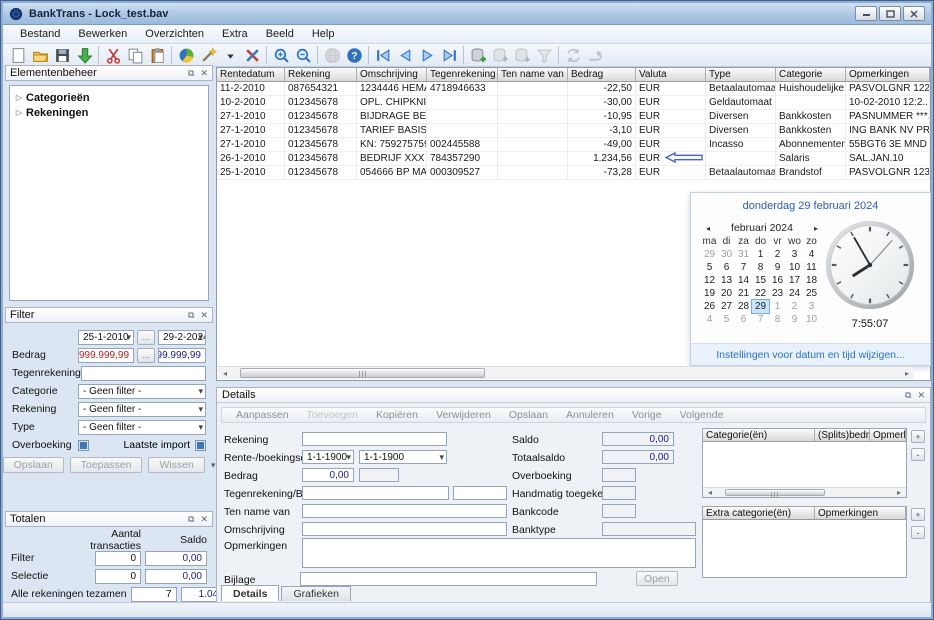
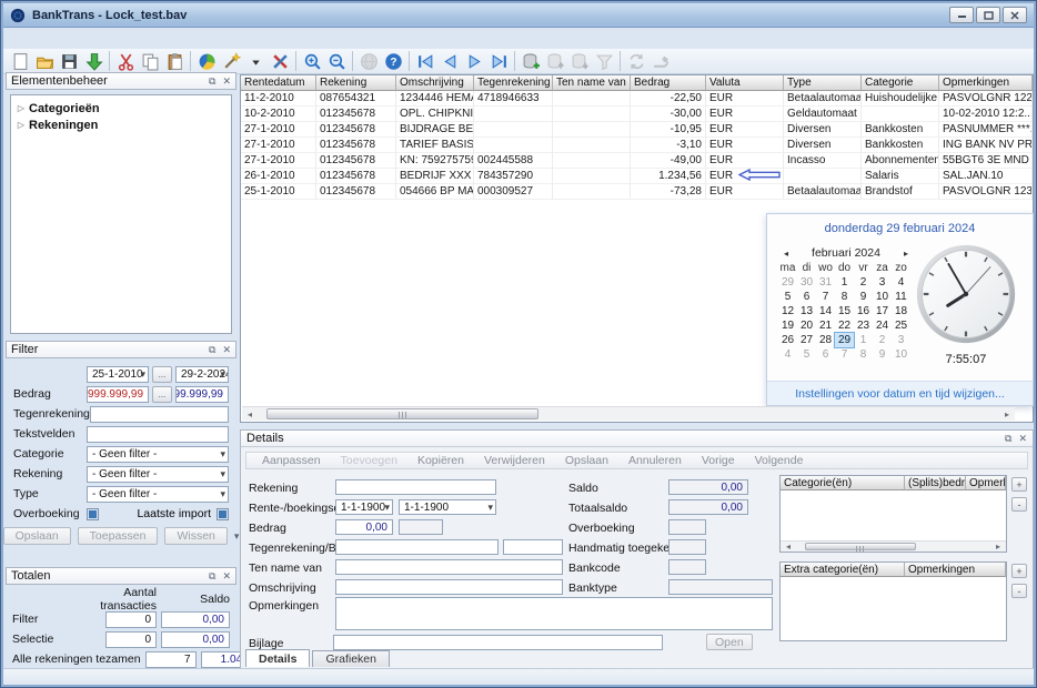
  BankTrans - Lock_test.bav
- Bestand
- Bewerken
- Overzichten
- Extra
- Beeld
- Help
  ?
  Elementenbeheer
  ⧉
  ✕
  ▷
  Categorieën
  ▷
  Rekeningen
  Filter
  ⧉
  ✕
  25-1-2010
  ...
  29-2-2024
  Bedrag
  .999.999,99
  ...
  99.999,99
  Tegenrekening
+ Tekstvelden
  Categorie
  - Geen filter -
  Rekening
  - Geen filter -
  Type
  - Geen filter -
  Overboeking
  Laatste import
  Opslaan
  Toepassen
  Wissen
  ▾
  Totalen
  ⧉
  ✕
  Aantal transacties
  Saldo
  Filter
  0
  0,00
  Selectie
  0
  0,00
  Alle rekeningen tezamen
  7
  Rentedatum
  Rekening
  Omschrijving
  Tegenrekening
  Ten name van
  Bedrag
  Valuta
  Type
  Categorie
  Opmerkingen
  11-2-2010
  087654321
  1234446 HEMA
  4718946633
  -22,50
  EUR
  Betaalautomaa
  Huishoudelijke
  PASVOLGNR 122
  10-2-2010
  012345678
  -30,00
  EUR
  Geldautomaat
  10-02-2010 12:2...
  27-1-2010
  012345678
  -10,95
  EUR
  Diversen
  Bankkosten
  PASNUMMER ***.
  27-1-2010
  012345678
  -3,10
  EUR
  Diversen
  Bankkosten
  ING BANK NV PR
  27-1-2010
  012345678
  KN: 759275759
  002445588
  -49,00
  EUR
  Incasso
  Abonnementen
  55BGT6 3E MND
  26-1-2010
  012345678
  BEDRIJF XXX
  784357290
  1.234,56
  EUR
  Salaris
  SAL.JAN.10
  25-1-2010
  012345678
  000309527
  -73,28
  EUR
  Betaalautomaa
  Brandstof
  PASVOLGNR 123
  donderdag 29 februari 2024
  ◂
  februari 2024
  ▸
  ma
  di
- za
+ wo
  do
  vr
- wo
+ za
  zo
  29
  30
  31
  1
  2
  3
  4
  5
  6
  7
  8
  9
  10
  11
  12
  13
  14
  15
  16
  17
  18
  19
  20
  21
  22
  23
  24
  25
  26
  27
  28
  29
  1
  2
  3
  4
  5
  6
  7
  8
  9
  10
  7:55:07
  Instellingen voor datum en tijd wijzigen...
  ◂
  ▸
  Details
  ⧉
  ✕
  Aanpassen
  Toevoegen
  Kopiëren
  Verwijderen
  Opslaan
  Annuleren
  Vorige
  Volgende
  Rekening
  Rente-/boekings
  Bedrag
  Tegenrekening/B
  Ten name van
  Omschrijving
  Opmerkingen
  Bijlage
  1-1-1900
  1-1-1900
  0,00
  Open
  Saldo
  Totaalsaldo
  Overboeking
  Handmatig toegeke
  Bankcode
  Banktype
  0,00
  0,00
  Categorie(ën)
  (Splits)bedr
  ◂
  ▸
  +
  -
  Extra categorie(ën)
  Opmerkingen
  +
  -
  Details
  Grafieken
